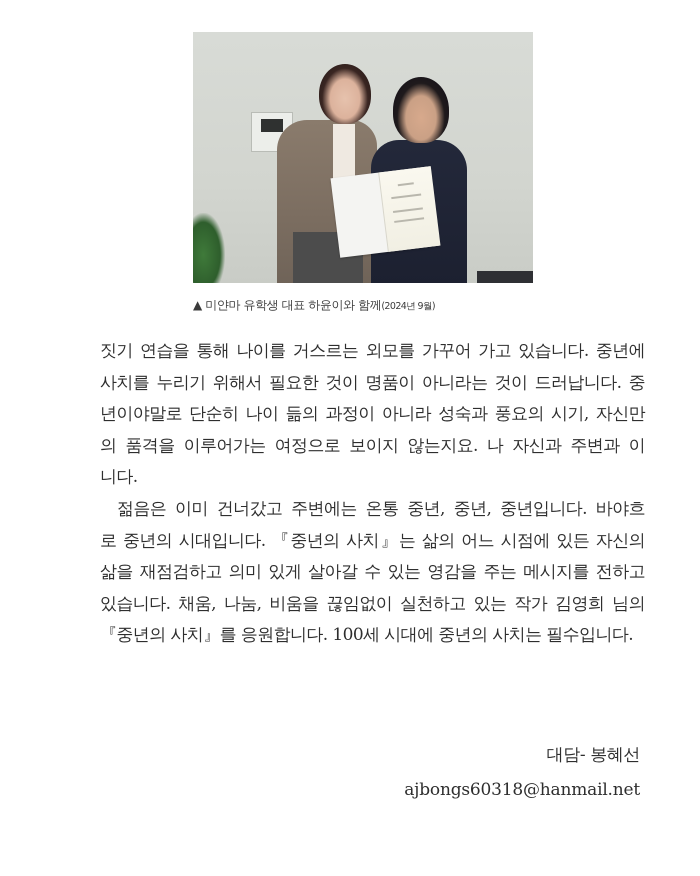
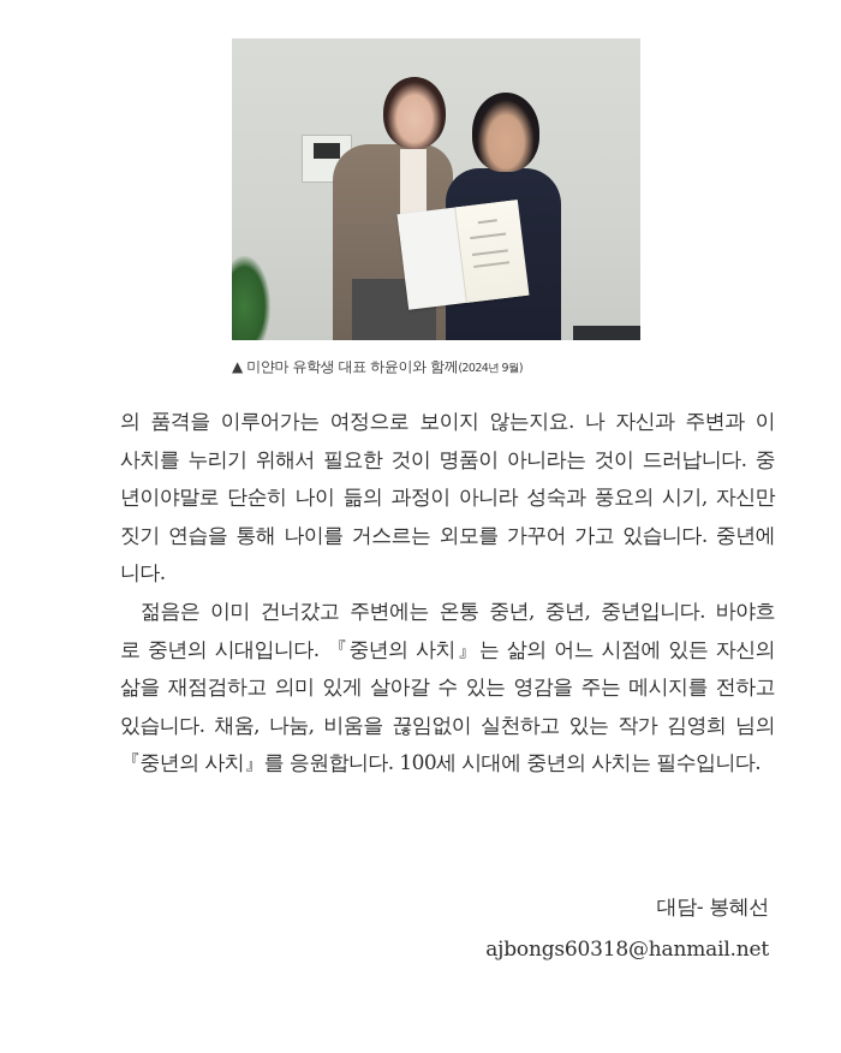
  ▲ 미얀마 유학생 대표 하윤이와 함께(2024년 9월)
- 짓기 연습을 통해 나이를 거스르는 외모를 가꾸어 가고 있습니다. 중년에
+ 의 품격을 이루어가는 여정으로 보이지 않는지요. 나 자신과 주변과 이
  사치를 누리기 위해서 필요한 것이 명품이 아니라는 것이 드러납니다. 중
  년이야말로 단순히 나이 듦의 과정이 아니라 성숙과 풍요의 시기, 자신만
- 의 품격을 이루어가는 여정으로 보이지 않는지요. 나 자신과 주변과 이
+ 짓기 연습을 통해 나이를 거스르는 외모를 가꾸어 가고 있습니다. 중년에
  니다.
  젊음은 이미 건너갔고 주변에는 온통 중년, 중년, 중년입니다. 바야흐
  로 중년의 시대입니다. 『중년의 사치』는 삶의 어느 시점에 있든 자신의
  삶을 재점검하고 의미 있게 살아갈 수 있는 영감을 주는 메시지를 전하고
  있습니다. 채움, 나눔, 비움을 끊임없이 실천하고 있는 작가 김영희 님의
  『중년의 사치』를 응원합니다. 100세 시대에 중년의 사치는 필수입니다.
  대담- 봉혜선
  ajbongs60318@hanmail.net
